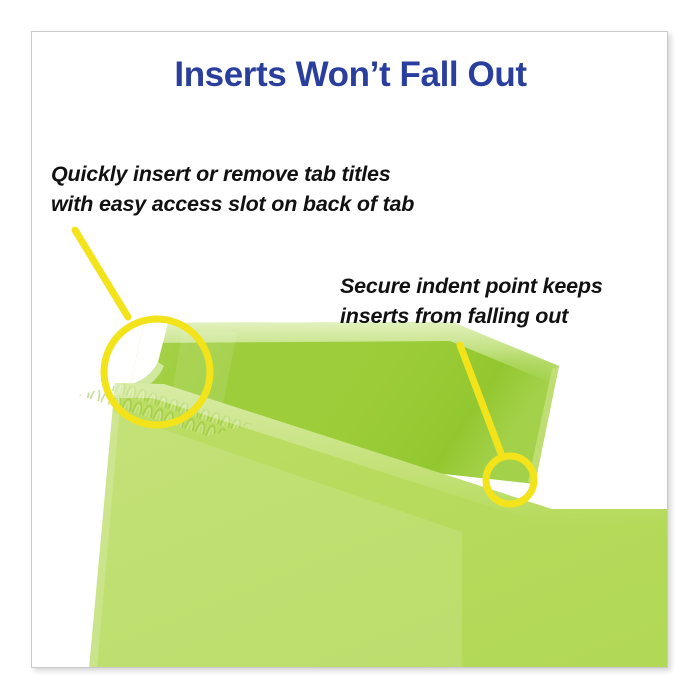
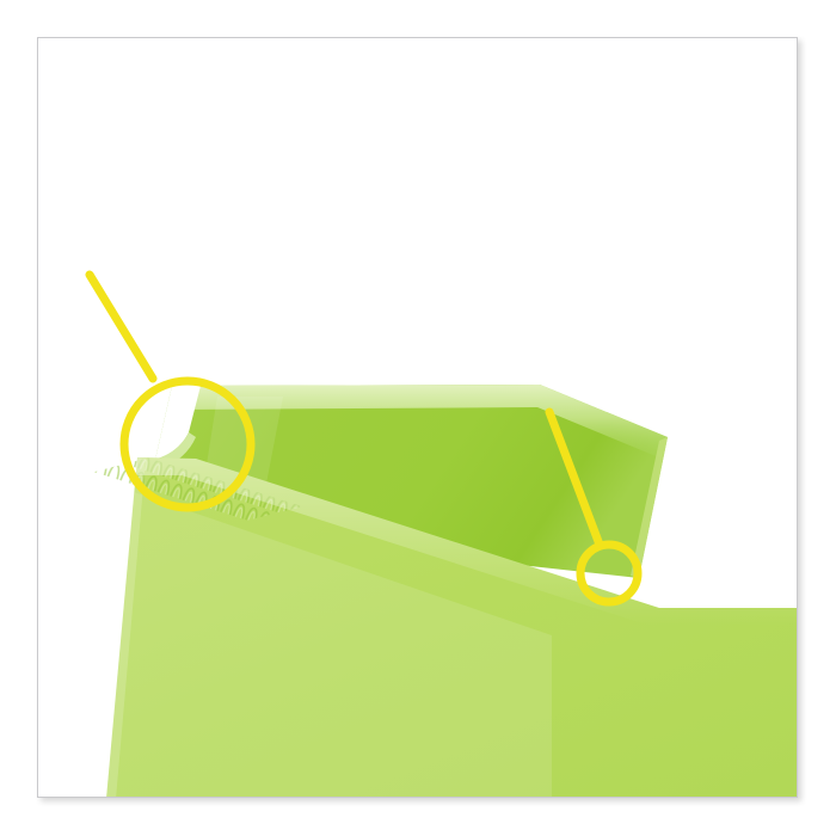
- Inserts Won’t Fall Out
- Quickly insert or remove tab titles
- with easy access slot on back of tab
- Secure indent point keeps
- inserts from falling out
